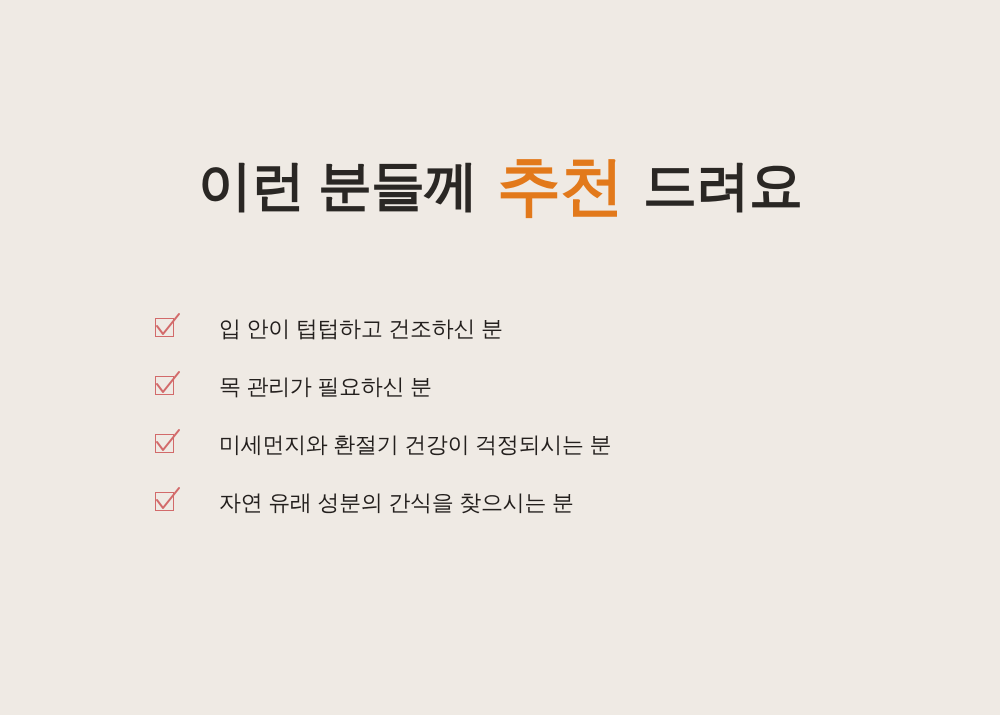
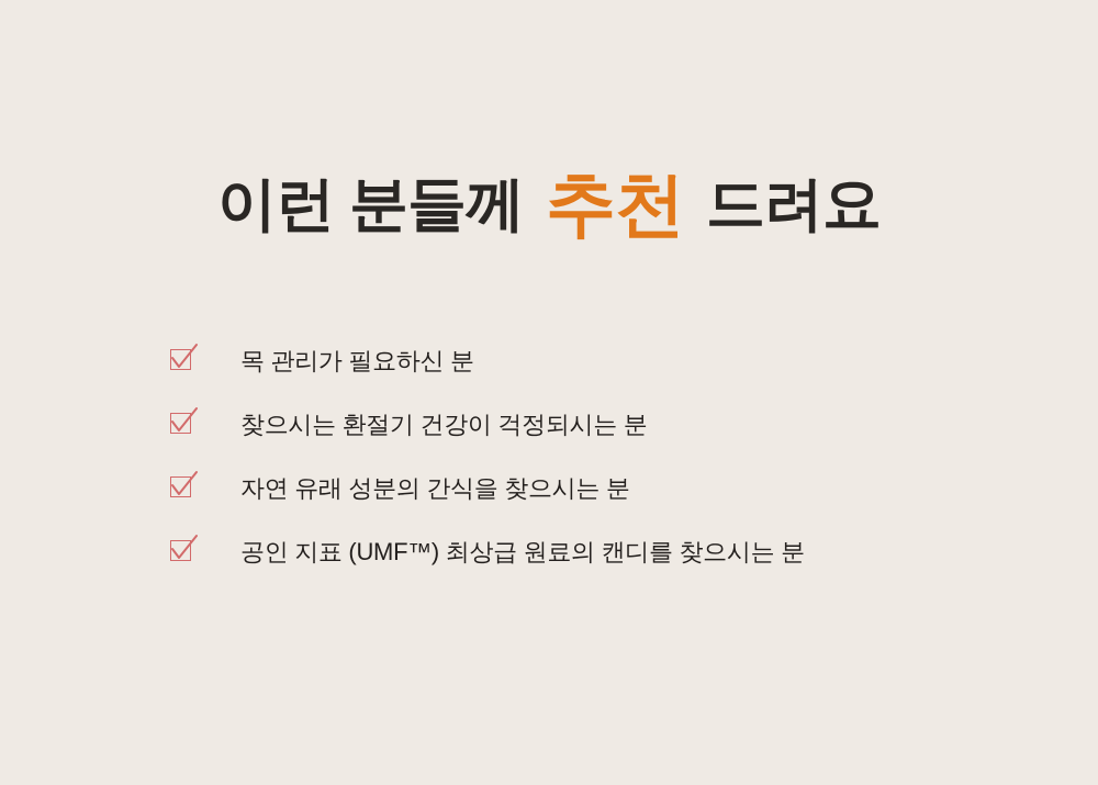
  이런 분들께 추천 드려요
- 입 안이 텁텁하고 건조하신 분
  목 관리가 필요하신 분
- 미세먼지와 환절기 건강이 걱정되시는 분
+ 찾으시는 환절기 건강이 걱정되시는 분
  자연 유래 성분의 간식을 찾으시는 분
+ 공인 지표 (UMF™) 최상급 원료의 캔디를 찾으시는 분
